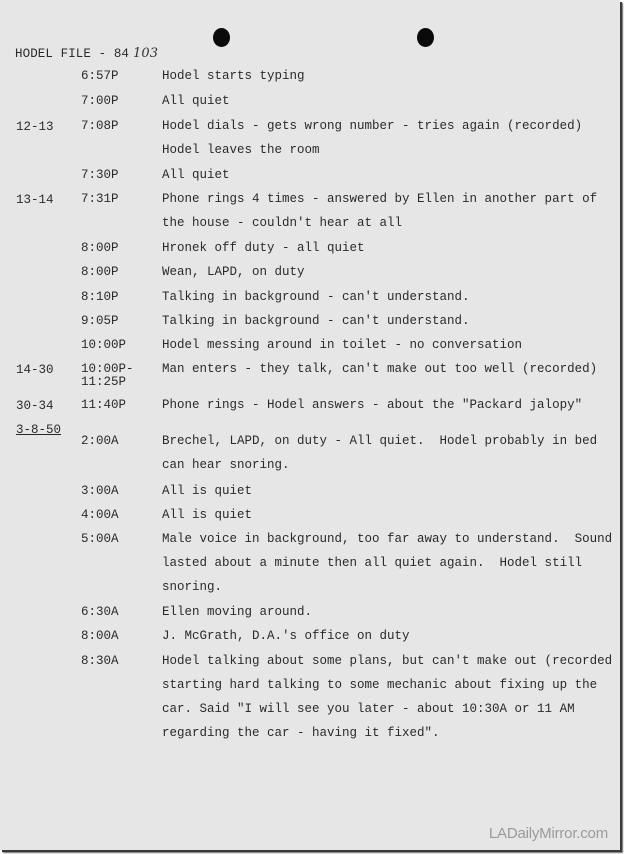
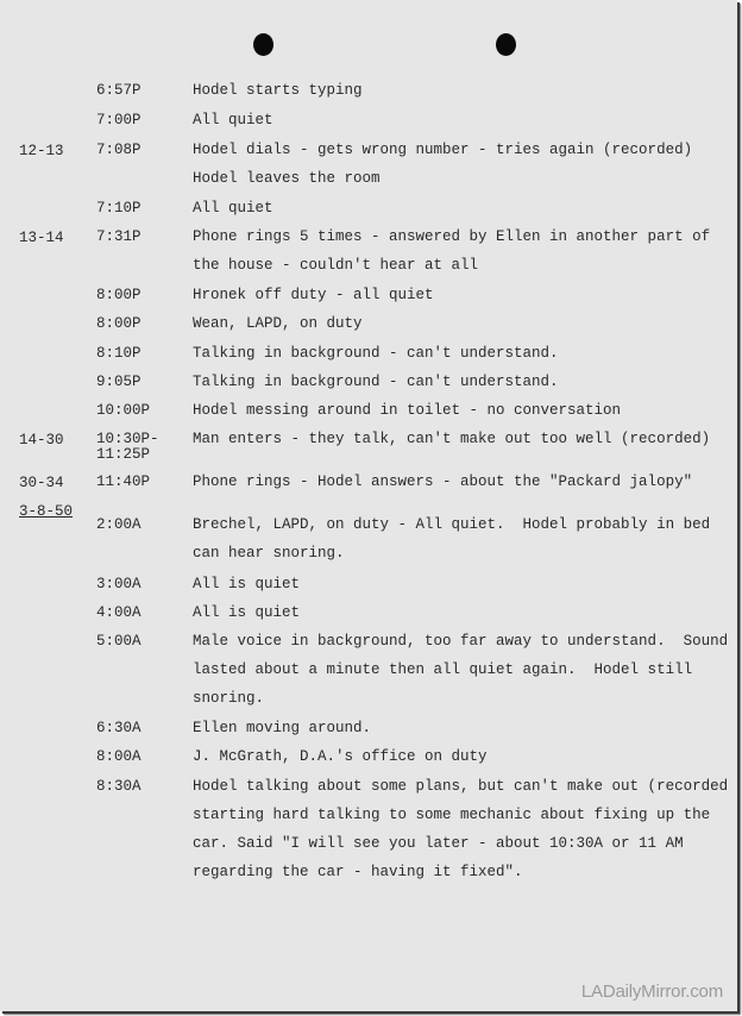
- HODEL FILE - 84 103
  6:57P
  Hodel starts typing
  7:00P
  All quiet
  12-13
  7:08P
  Hodel dials - gets wrong number - tries again (recorded)
  Hodel leaves the room
- 7:30P
+ 7:10P
  All quiet
  13-14
  7:31P
- Phone rings 4 times - answered by Ellen in another part of
+ Phone rings 5 times - answered by Ellen in another part of
  the house - couldn't hear at all
  8:00P
  Hronek off duty - all quiet
  8:00P
  Wean, LAPD, on duty
  8:10P
  Talking in background - can't understand.
  9:05P
  Talking in background - can't understand.
  10:00P
  Hodel messing around in toilet - no conversation
  14-30
- 10:00P-
+ 10:30P-
  11:25P
  Man enters - they talk, can't make out too well (recorded)
  30-34
  11:40P
  Phone rings - Hodel answers - about the "Packard jalopy"
  3-8-50
  2:00A
  Brechel, LAPD, on duty - All quiet. Hodel probably in bed
  can hear snoring.
  3:00A
  All is quiet
  4:00A
  All is quiet
  5:00A
  Male voice in background, too far away to understand. Sound
  lasted about a minute then all quiet again. Hodel still
  snoring.
  6:30A
  Ellen moving around.
  8:00A
  J. McGrath, D.A.'s office on duty
  8:30A
  Hodel talking about some plans, but can't make out (recorded
  starting hard talking to some mechanic about fixing up the
  car. Said "I will see you later - about 10:30A or 11 AM
  regarding the car - having it fixed".
  LADailyMirror.com
